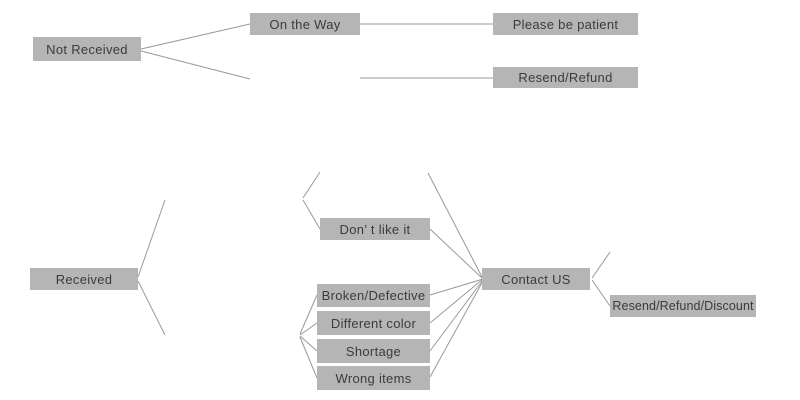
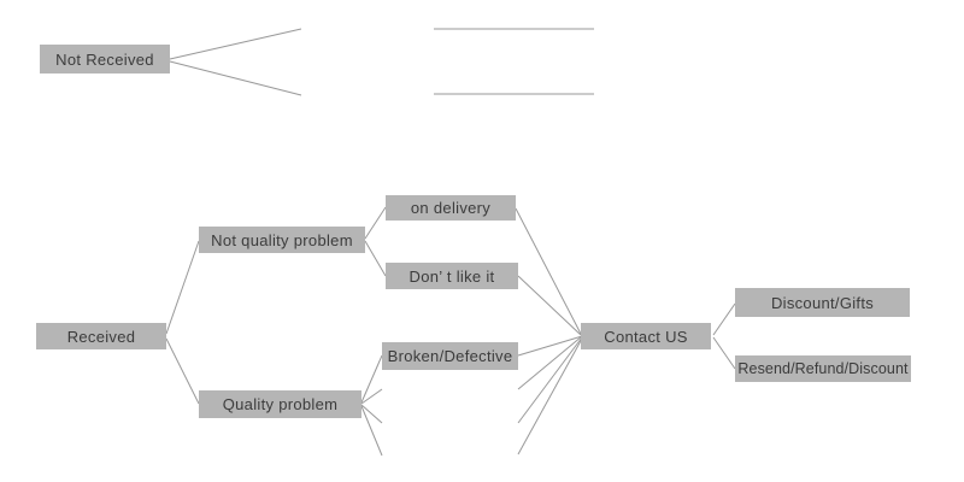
  Not Received
- On the Way
- Please be patient
- Resend/Refund
  Received
+ Not quality problem
+ Quality problem
+ on delivery
  Don’ t like it
  Broken/Defective
- Different color
- Shortage
- Wrong items
  Contact US
+ Discount/Gifts
  Resend/Refund/Discount
